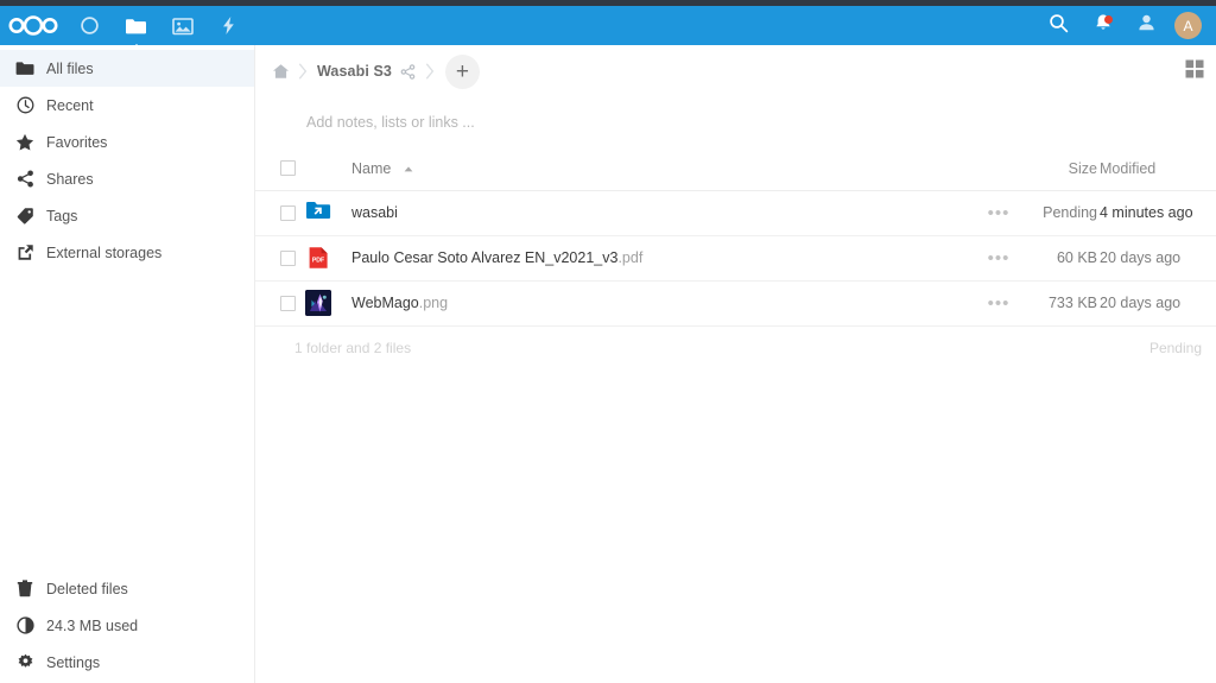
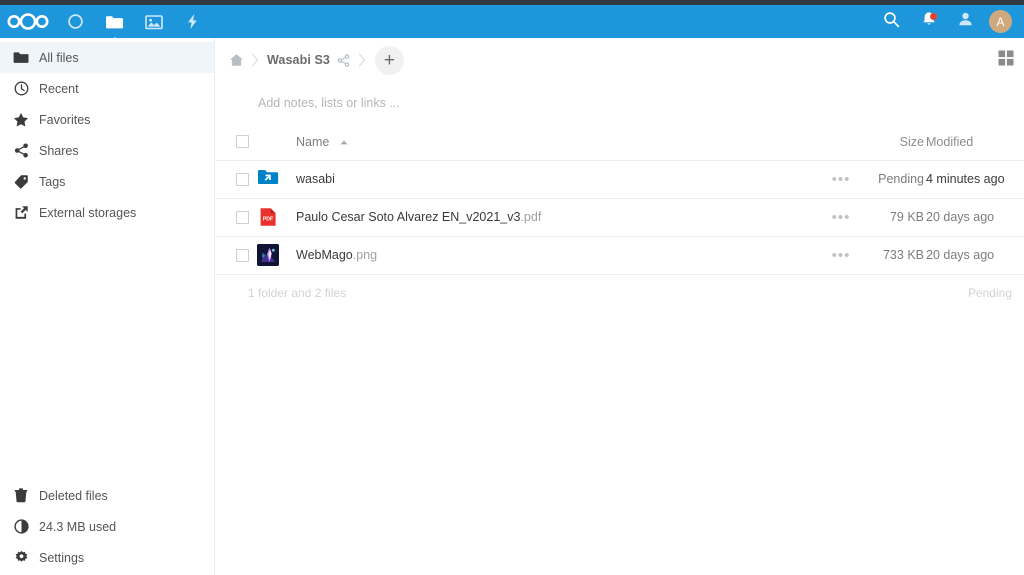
  A
  All files
  Recent
  Favorites
  Shares
  Tags
  External storages
  Deleted files
  24.3 MB used
  Settings
  Wasabi S3
  +
  Add notes, lists or links ...
  		Name		Size	Modified
  		wasabi	•••	Pending	4 minutes ago
- 		Paulo Cesar Soto Alvarez EN_v2021_v3.pdf	•••	60 KB	20 days ago
+ 		Paulo Cesar Soto Alvarez EN_v2021_v3.pdf	•••	79 KB	20 days ago
  		WebMago.png	•••	733 KB	20 days ago
  1 folder and 2 files
  Pending
